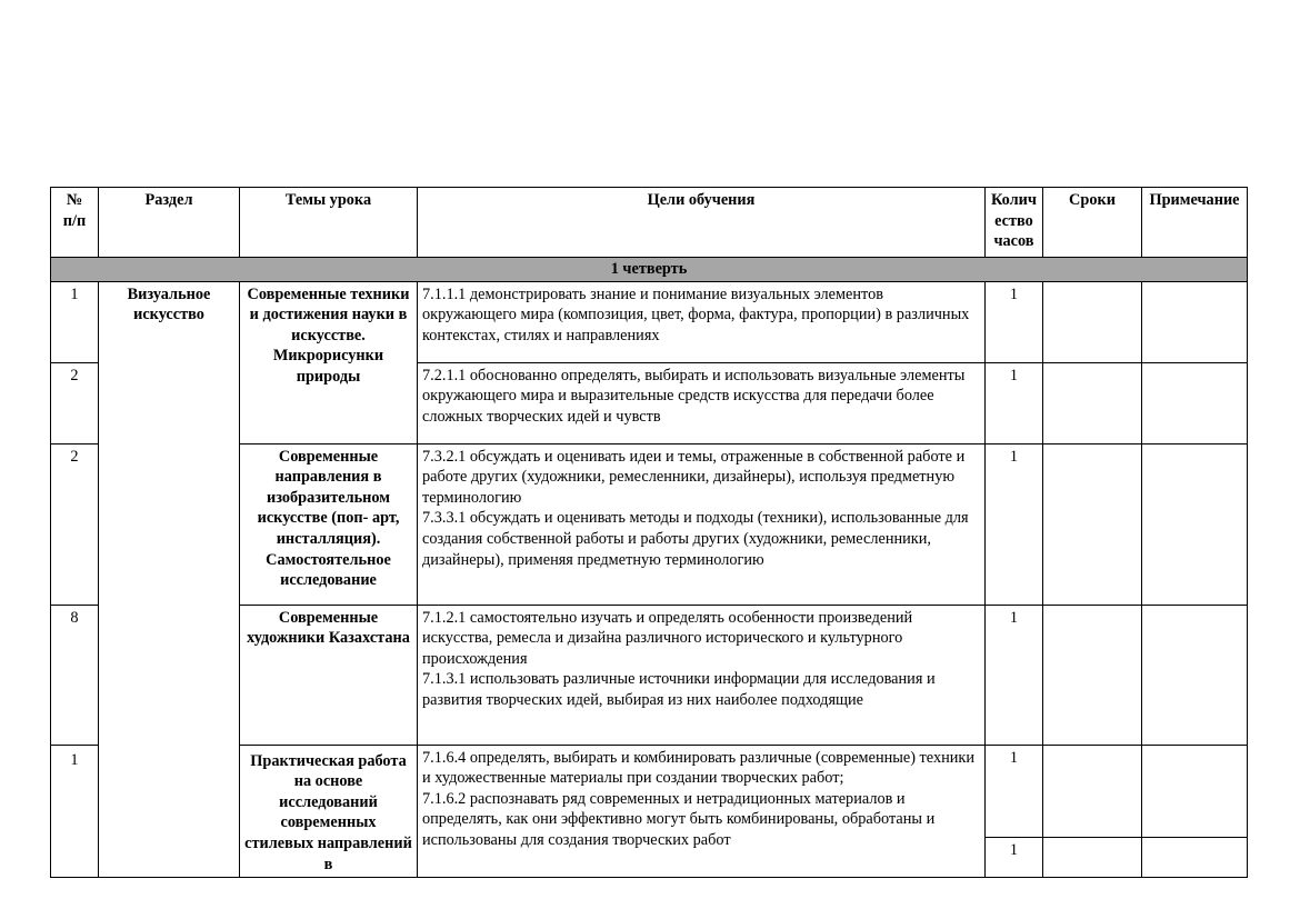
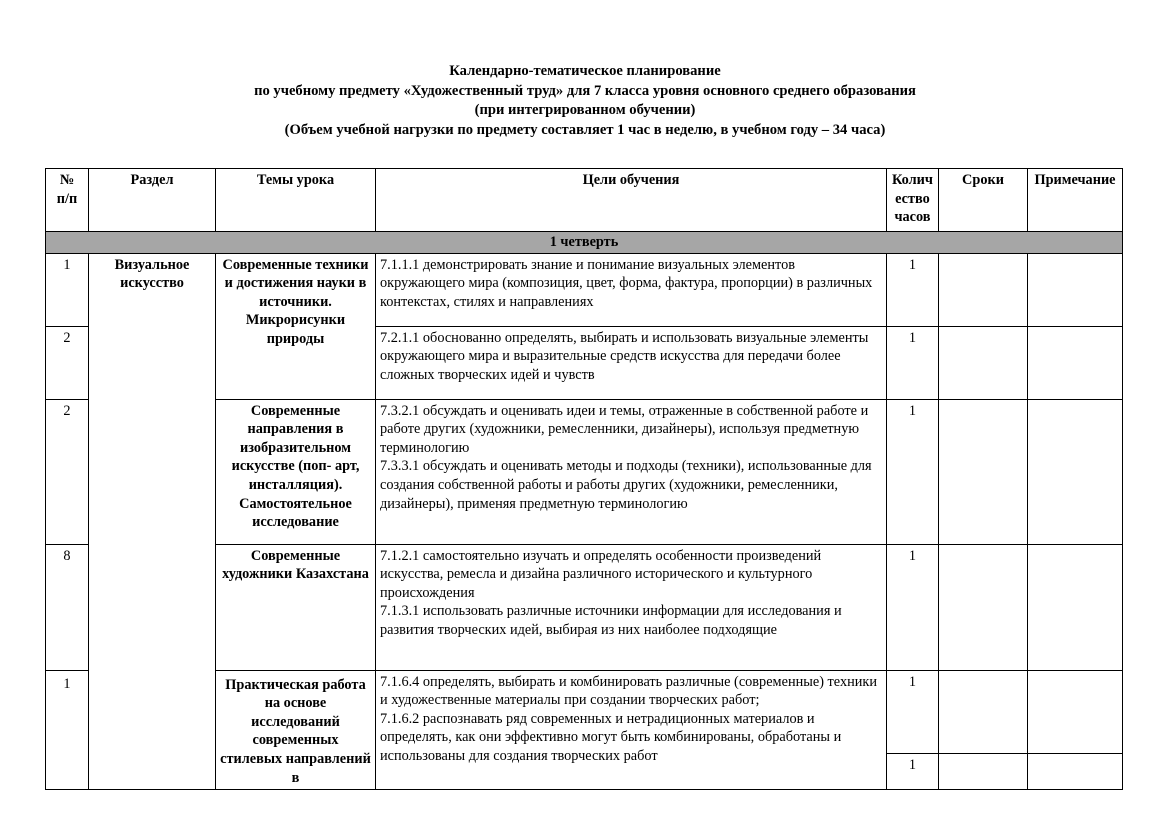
+ Календарно-тематическое планирование
+ по учебному предмету «Художественный труд» для 7 класса уровня основного среднего образования
+ (при интегрированном обучении)
+ (Объем учебной нагрузки по предмету составляет 1 час в неделю, в учебном году – 34 часа)
  № п/п	Раздел	Темы урока	Цели обучения	Колич ество часов	Сроки	Примечание
  1 четверть
- 1	Визуальное искусство	Современные техники и достижения науки в искусстве. Микрорисунки природы	7.1.1.1 демонстрировать знание и понимание визуальных элементов окружающего мира (композиция, цвет, форма, фактура, пропорции) в различных контекстах, стилях и направлениях	1
+ 1	Визуальное искусство	Современные техники и достижения науки в источники. Микрорисунки природы	7.1.1.1 демонстрировать знание и понимание визуальных элементов окружающего мира (композиция, цвет, форма, фактура, пропорции) в различных контекстах, стилях и направлениях	1
  2	7.2.1.1 обоснованно определять, выбирать и использовать визуальные элементы окружающего мира и выразительные средств искусства для передачи более сложных творческих идей и чувств	1
  2	Современные направления в изобразительном искусстве (поп- арт, инсталляция). Самостоятельное исследование	7.3.2.1 обсуждать и оценивать идеи и темы, отраженные в собственной работе и работе других (художники, ремесленники, дизайнеры), используя предметную терминологию 7.3.3.1 обсуждать и оценивать методы и подходы (техники), использованные для создания собственной работы и работы других (художники, ремесленники, дизайнеры), применяя предметную терминологию	1
  8	Современные художники Казахстана	7.1.2.1 самостоятельно изучать и определять особенности произведений искусства, ремесла и дизайна различного исторического и культурного происхождения 7.1.3.1 использовать различные источники информации для исследования и развития творческих идей, выбирая из них наиболее подходящие	1
  1	Практическая работа на основе исследований современных стилевых направлений в	7.1.6.4 определять, выбирать и комбинировать различные (современные) техники и художественные материалы при создании творческих работ; 7.1.6.2 распознавать ряд современных и нетрадиционных материалов и определять, как они эффективно могут быть комбинированы, обработаны и использованы для создания творческих работ	1
  1
